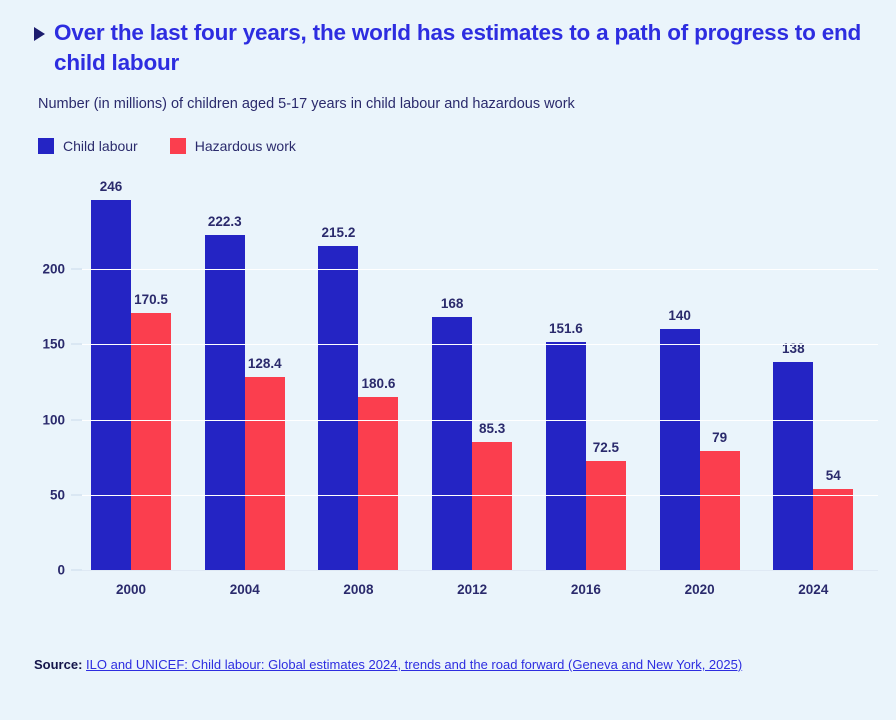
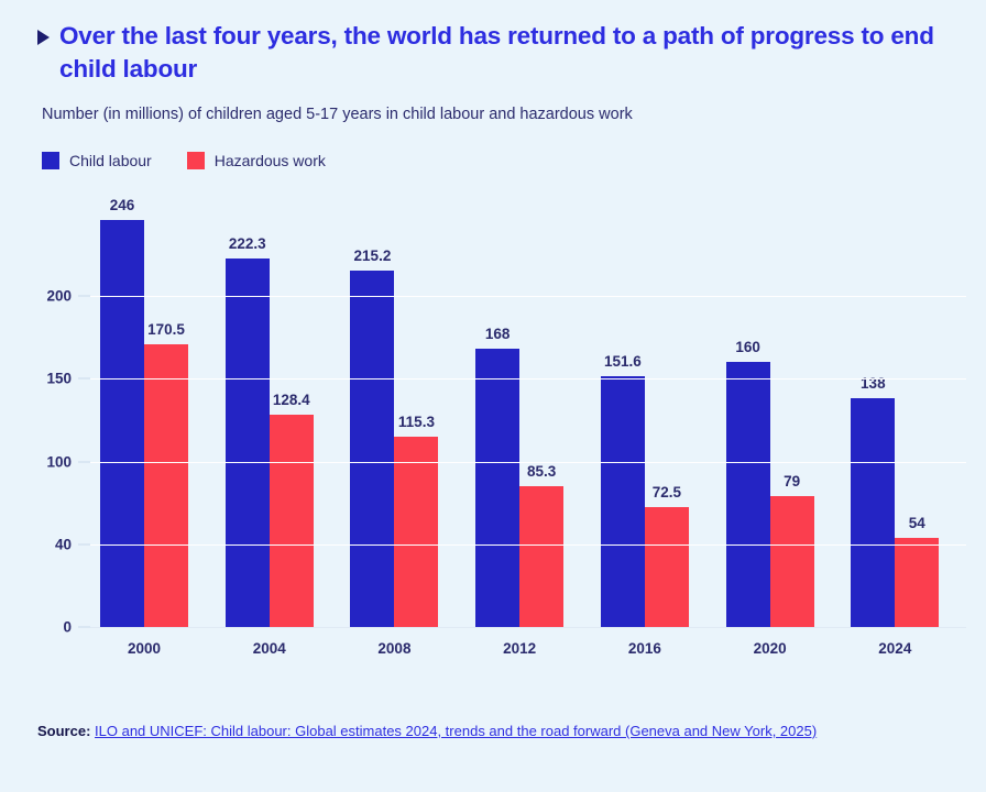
- Over the last four years, the world has estimates to a path of progress to end child labour
+ Over the last four years, the world has returned to a path of progress to end child labour
  Number (in millions) of children aged 5-17 years in child labour and hazardous work
  Child labour
  Hazardous work
  246
  170.5
  2000
  222.3
  128.4
  2004
  215.2
- 180.6
+ 115.3
  2008
  168
  85.3
  2012
  151.6
  72.5
  2016
- 140
+ 160
  79
  2020
  138
  54
  2024
  0
- 50
+ 40
  100
  150
  200
  Source: ILO and UNICEF: Child labour: Global estimates 2024, trends and the road forward (Geneva and New York, 2025)
